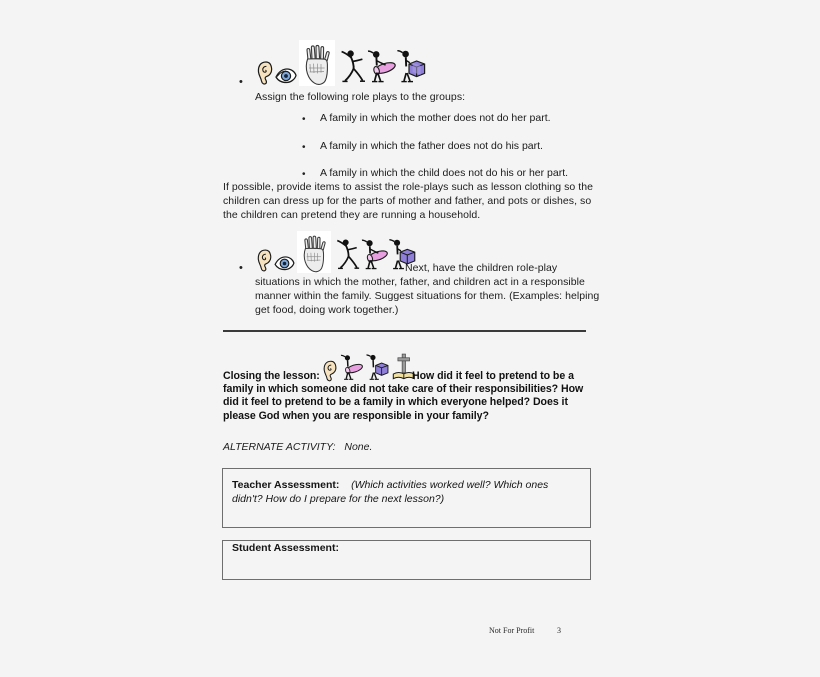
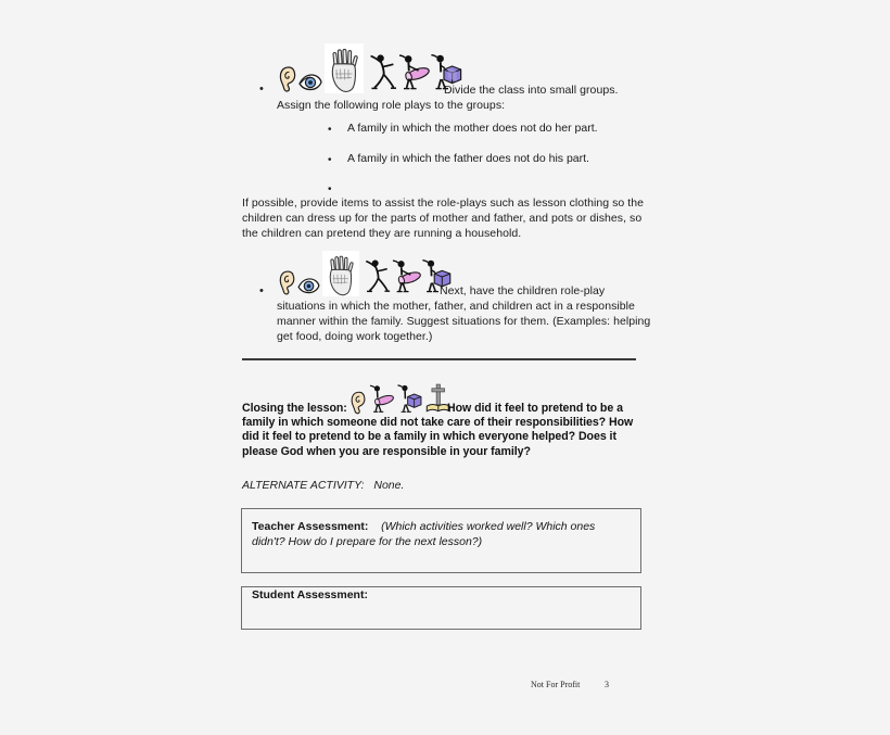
  •
+ Divide the class into small groups.
  Assign the following role plays to the groups:
  •
  A family in which the mother does not do her part.
  •
  A family in which the father does not do his part.
  •
- A family in which the child does not do his or her part.
  If possible, provide items to assist the role-plays such as lesson clothing so the children can dress up for the parts of mother and father, and pots or dishes, so the children can pretend they are running a household.
  •
  Next, have the children role-play
  Closing the lesson:
  How did it feel to pretend to be a
  ALTERNATE ACTIVITY: None.
  Teacher Assessment: (Which activities worked well? Which ones didn't? How do I prepare for the next lesson?)
  Student Assessment:
  Not For Profit
  3
  situations in which the mother, father, and children act in a responsible manner within the family. Suggest situations for them. (Examples: helping get food, doing work together.)
  family in which someone did not take care of their responsibilities? How did it feel to pretend to be a family in which everyone helped? Does it please God when you are responsible in your family?
